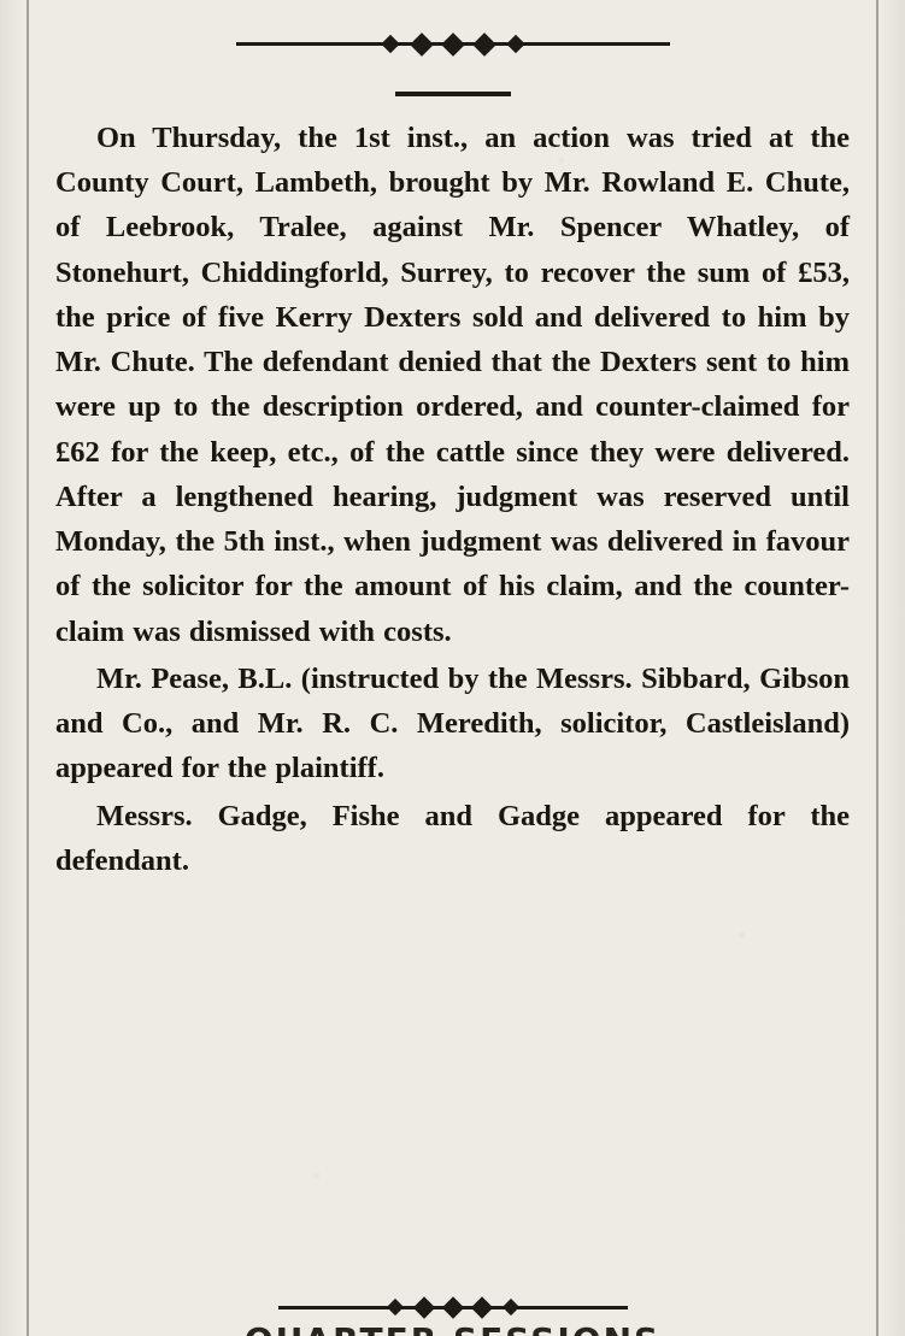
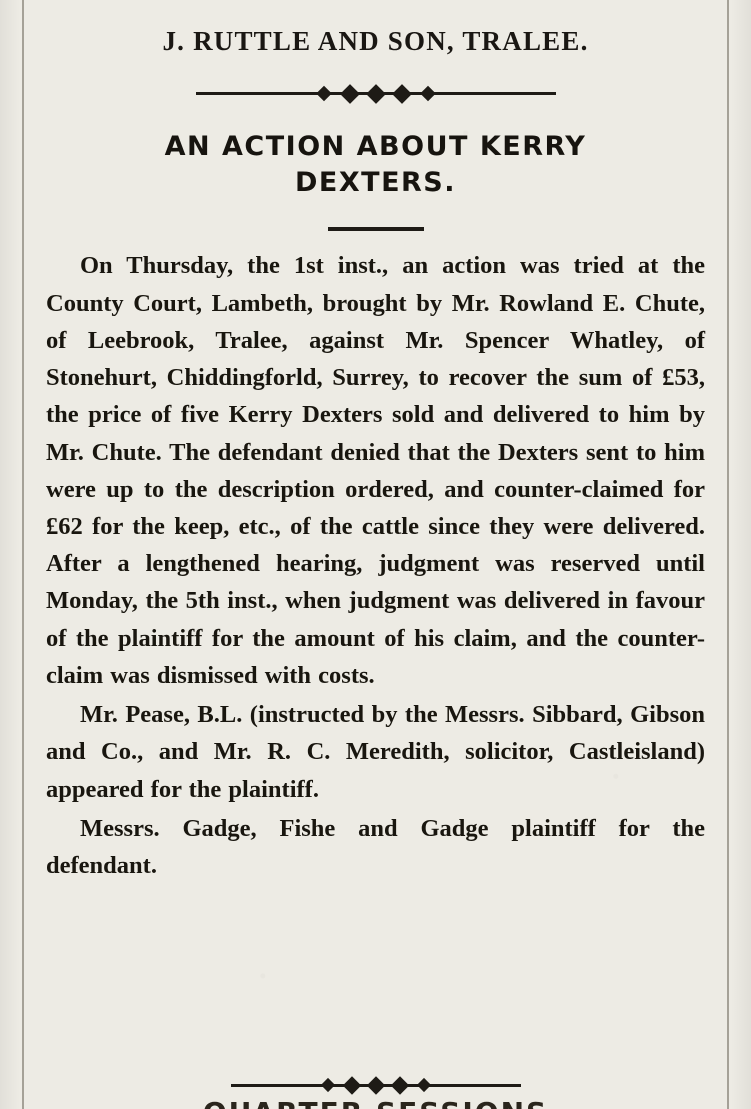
+ J. RUTTLE AND SON, TRALEE.
+ AN ACTION ABOUT KERRY
+ DEXTERS.
- On Thursday, the 1st inst., an action was tried at the County Court, Lambeth, brought by Mr. Rowland E. Chute, of Leebrook, Tralee, against Mr. Spencer Whatley, of Stonehurt, Chiddingforld, Surrey, to recover the sum of £53, the price of five Kerry Dexters sold and delivered to him by Mr. Chute. The defendant denied that the Dexters sent to him were up to the description ordered, and counter-claimed for £62 for the keep, etc., of the cattle since they were delivered. After a lengthened hearing, judgment was reserved until Monday, the 5th inst., when judgment was delivered in favour of the solicitor for the amount of his claim, and the counter-claim was dismissed with costs.
+ On Thursday, the 1st inst., an action was tried at the County Court, Lambeth, brought by Mr. Rowland E. Chute, of Leebrook, Tralee, against Mr. Spencer Whatley, of Stonehurt, Chiddingforld, Surrey, to recover the sum of £53, the price of five Kerry Dexters sold and delivered to him by Mr. Chute. The defendant denied that the Dexters sent to him were up to the description ordered, and counter-claimed for £62 for the keep, etc., of the cattle since they were delivered. After a lengthened hearing, judgment was reserved until Monday, the 5th inst., when judgment was delivered in favour of the plaintiff for the amount of his claim, and the counter-claim was dismissed with costs.
  Mr. Pease, B.L. (instructed by the Messrs. Sibbard, Gibson and Co., and Mr. R. C. Meredith, solicitor, Castleisland) appeared for the plaintiff.
- Messrs. Gadge, Fishe and Gadge appeared for the defendant.
+ Messrs. Gadge, Fishe and Gadge plaintiff for the defendant.
